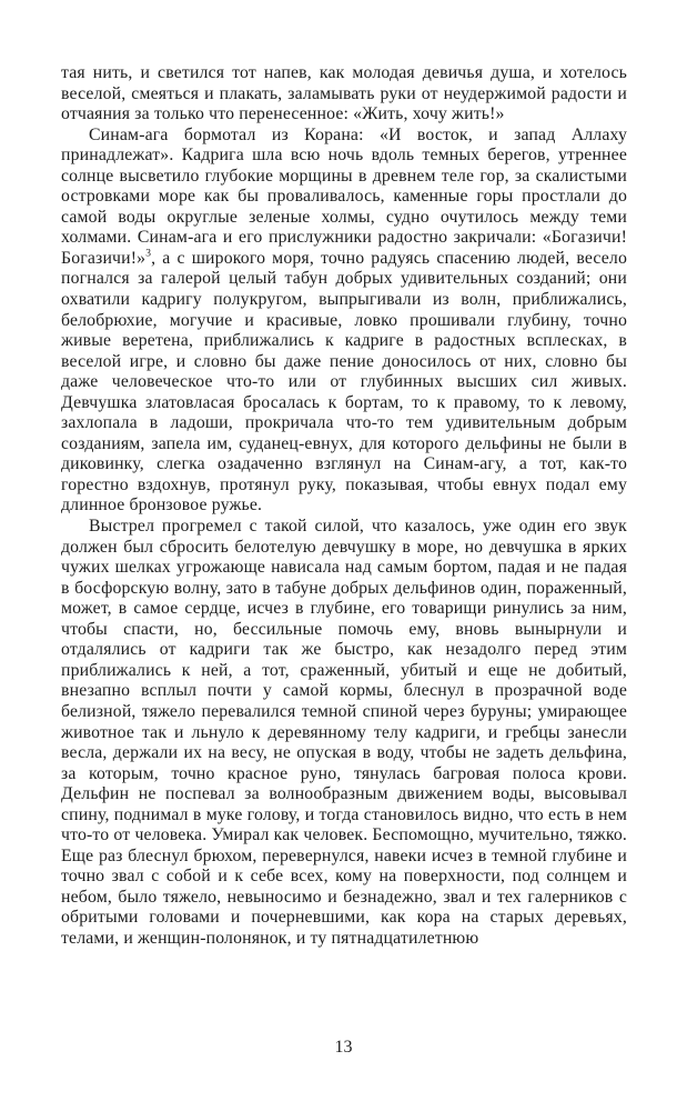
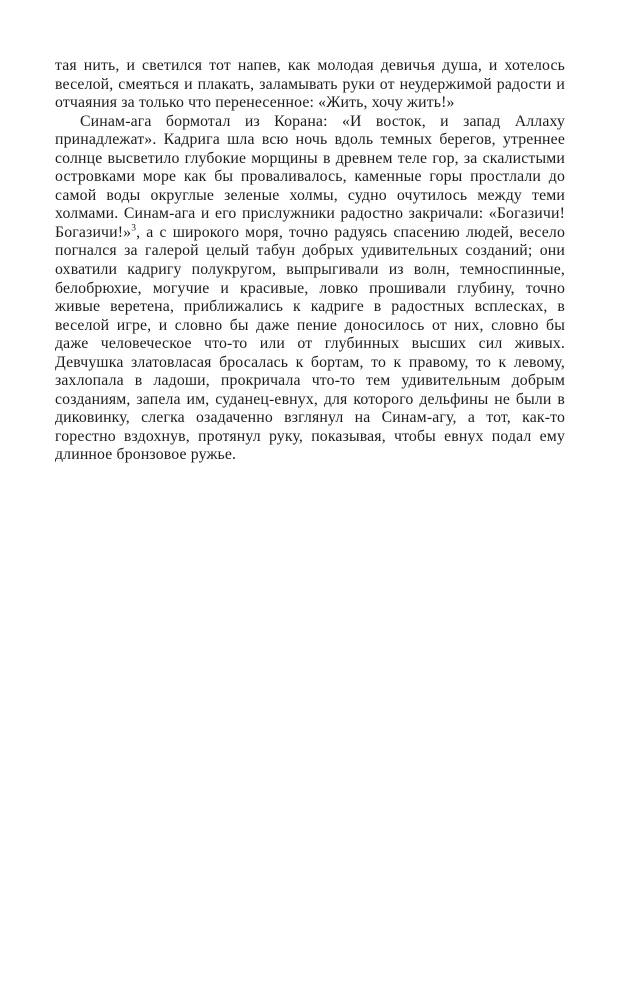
  тая нить, и светился тот напев, как молодая девичья душа, и хотелось веселой, смеяться и плакать, заламывать руки от неудержимой радости и отчаяния за только что перенесенное: «Жить, хочу жить!»
- Синам-ага бормотал из Корана: «И восток, и запад Аллаху принадлежат». Кадрига шла всю ночь вдоль темных берегов, утреннее солнце высветило глубокие морщины в древнем теле гор, за скалистыми островками море как бы проваливалось, каменные горы простлали до самой воды округлые зеленые холмы, судно очутилось между теми холмами. Синам-ага и его прислужники радостно закричали: «Богазичи! Богазичи!»3, а с широкого моря, точно радуясь спасению людей, весело погнался за галерой целый табун добрых удивительных созданий; они охватили кадригу полукругом, выпрыгивали из волн, приближались, белобрюхие, могучие и красивые, ловко прошивали глубину, точно живые веретена, приближались к кадриге в радостных всплесках, в веселой игре, и словно бы даже пение доносилось от них, словно бы даже человеческое что-то или от глубинных высших сил живых. Девчушка златовласая бросалась к бортам, то к правому, то к левому, захлопала в ладоши, прокричала что-то тем удивительным добрым созданиям, запела им, суданец-евнух, для которого дельфины не были в диковинку, слегка озадаченно взглянул на Синам-агу, а тот, как-то горестно вздохнув, протянул руку, показывая, чтобы евнух подал ему длинное бронзовое ружье.
+ Синам-ага бормотал из Корана: «И восток, и запад Аллаху принадлежат». Кадрига шла всю ночь вдоль темных берегов, утреннее солнце высветило глубокие морщины в древнем теле гор, за скалистыми островками море как бы проваливалось, каменные горы простлали до самой воды округлые зеленые холмы, судно очутилось между теми холмами. Синам-ага и его прислужники радостно закричали: «Богазичи! Богазичи!»3, а с широкого моря, точно радуясь спасению людей, весело погнался за галерой целый табун добрых удивительных созданий; они охватили кадригу полукругом, выпрыгивали из волн, темноспинные, белобрюхие, могучие и красивые, ловко прошивали глубину, точно живые веретена, приближались к кадриге в радостных всплесках, в веселой игре, и словно бы даже пение доносилось от них, словно бы даже человеческое что-то или от глубинных высших сил живых. Девчушка златовласая бросалась к бортам, то к правому, то к левому, захлопала в ладоши, прокричала что-то тем удивительным добрым созданиям, запела им, суданец-евнух, для которого дельфины не были в диковинку, слегка озадаченно взглянул на Синам-агу, а тот, как-то горестно вздохнув, протянул руку, показывая, чтобы евнух подал ему длинное бронзовое ружье.
- Выстрел прогремел с такой силой, что казалось, уже один его звук должен был сбросить белотелую девчушку в море, но девчушка в ярких чужих шелках угрожающе нависала над самым бортом, падая и не падая в босфорскую волну, зато в табуне добрых дельфинов один, пораженный, может, в самое сердце, исчез в глубине, его товарищи ринулись за ним, чтобы спасти, но, бессильные помочь ему, вновь вынырнули и отдалялись от кадриги так же быстро, как незадолго перед этим приближались к ней, а тот, сраженный, убитый и еще не добитый, внезапно всплыл почти у самой кормы, блеснул в прозрачной воде белизной, тяжело перевалился темной спиной через буруны; умирающее животное так и льнуло к деревянному телу кадриги, и гребцы занесли весла, держали их на весу, не опуская в воду, чтобы не задеть дельфина, за которым, точно красное руно, тянулась багровая полоса крови. Дельфин не поспевал за волнообразным движением воды, высовывал спину, поднимал в муке голову, и тогда становилось видно, что есть в нем что-то от человека. Умирал как человек. Беспомощно, мучительно, тяжко. Еще раз блеснул брюхом, перевернулся, навеки исчез в темной глубине и точно звал с собой и к себе всех, кому на поверхности, под солнцем и небом, было тяжело, невыносимо и безнадежно, звал и тех галерников с обритыми головами и почерневшими, как кора на старых деревьях, телами, и женщин-полонянок, и ту пятнадцатилетнюю
- 13
